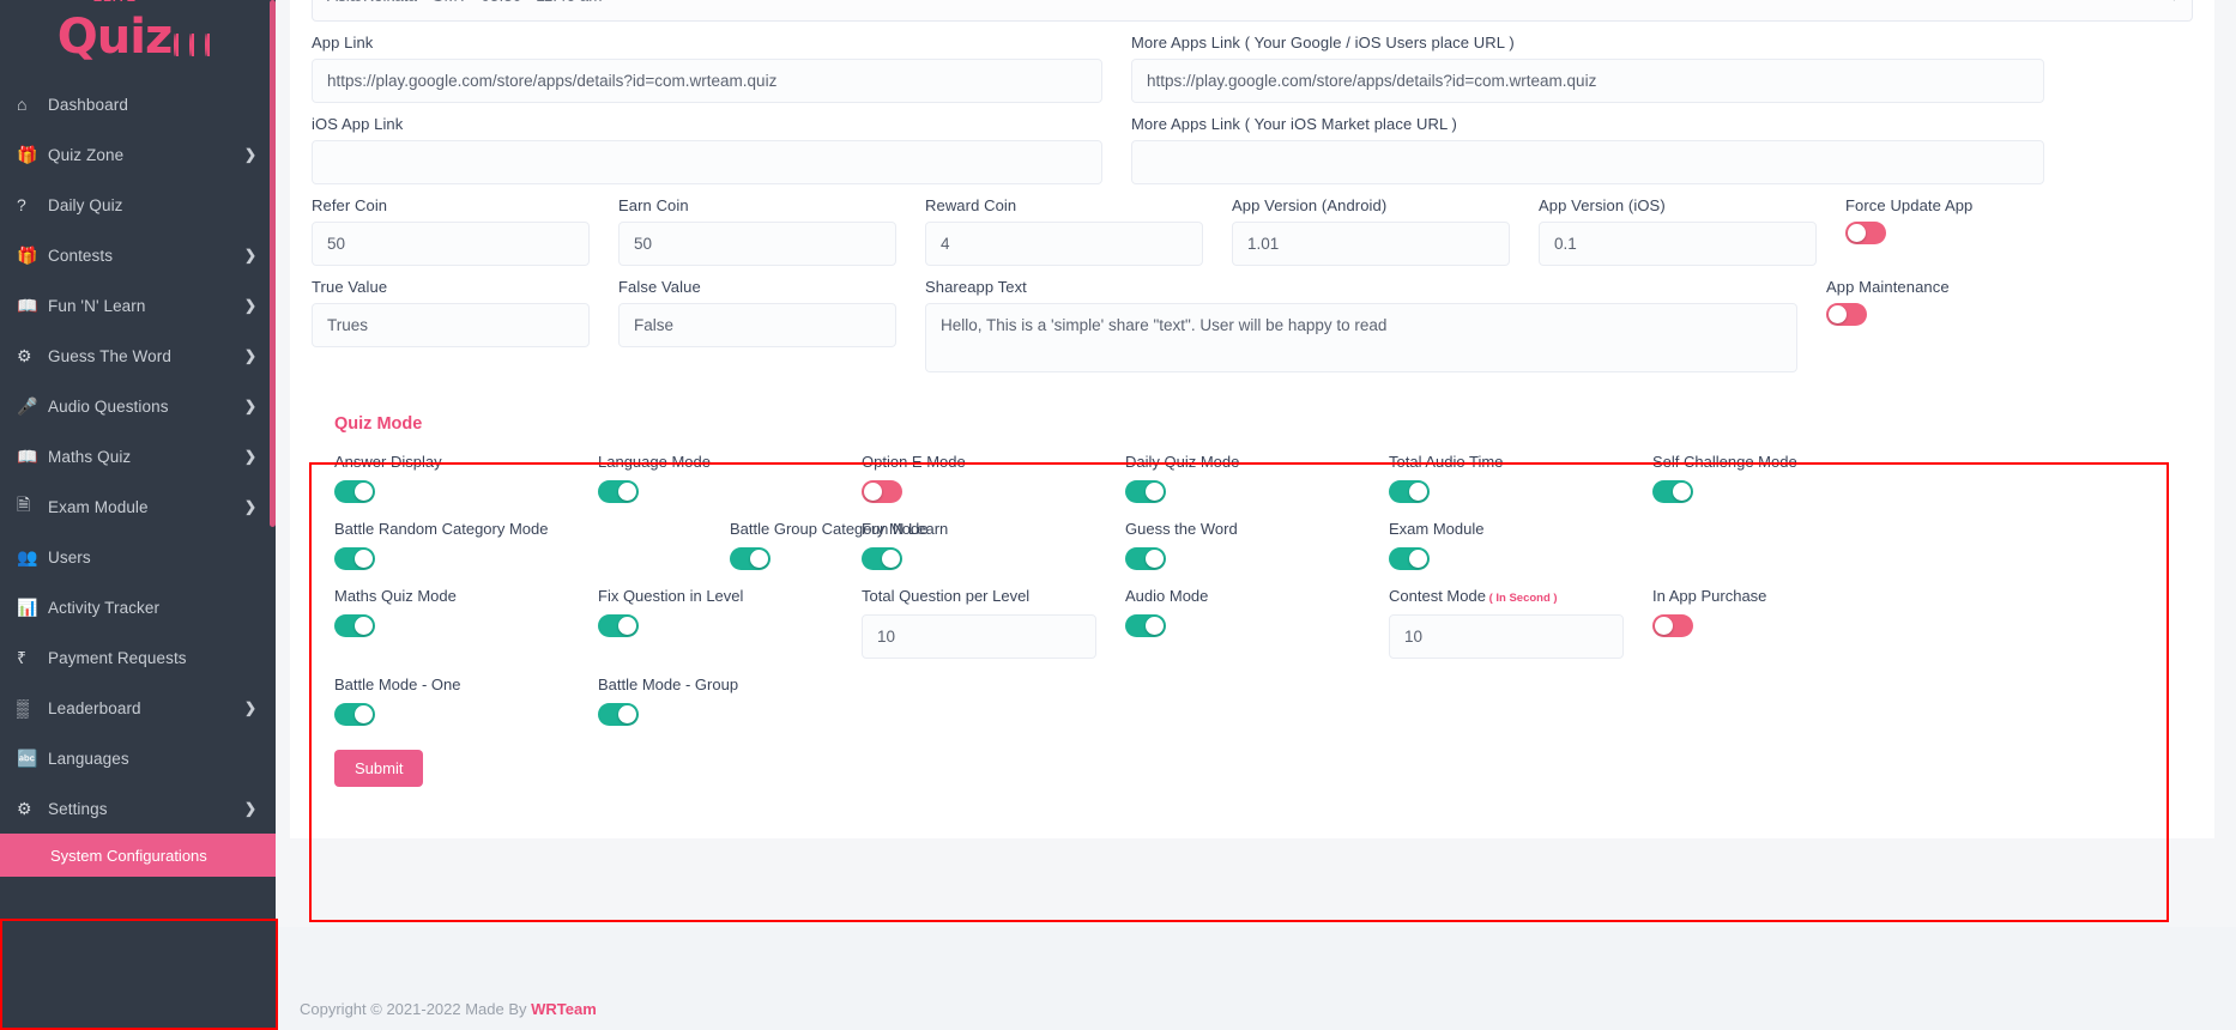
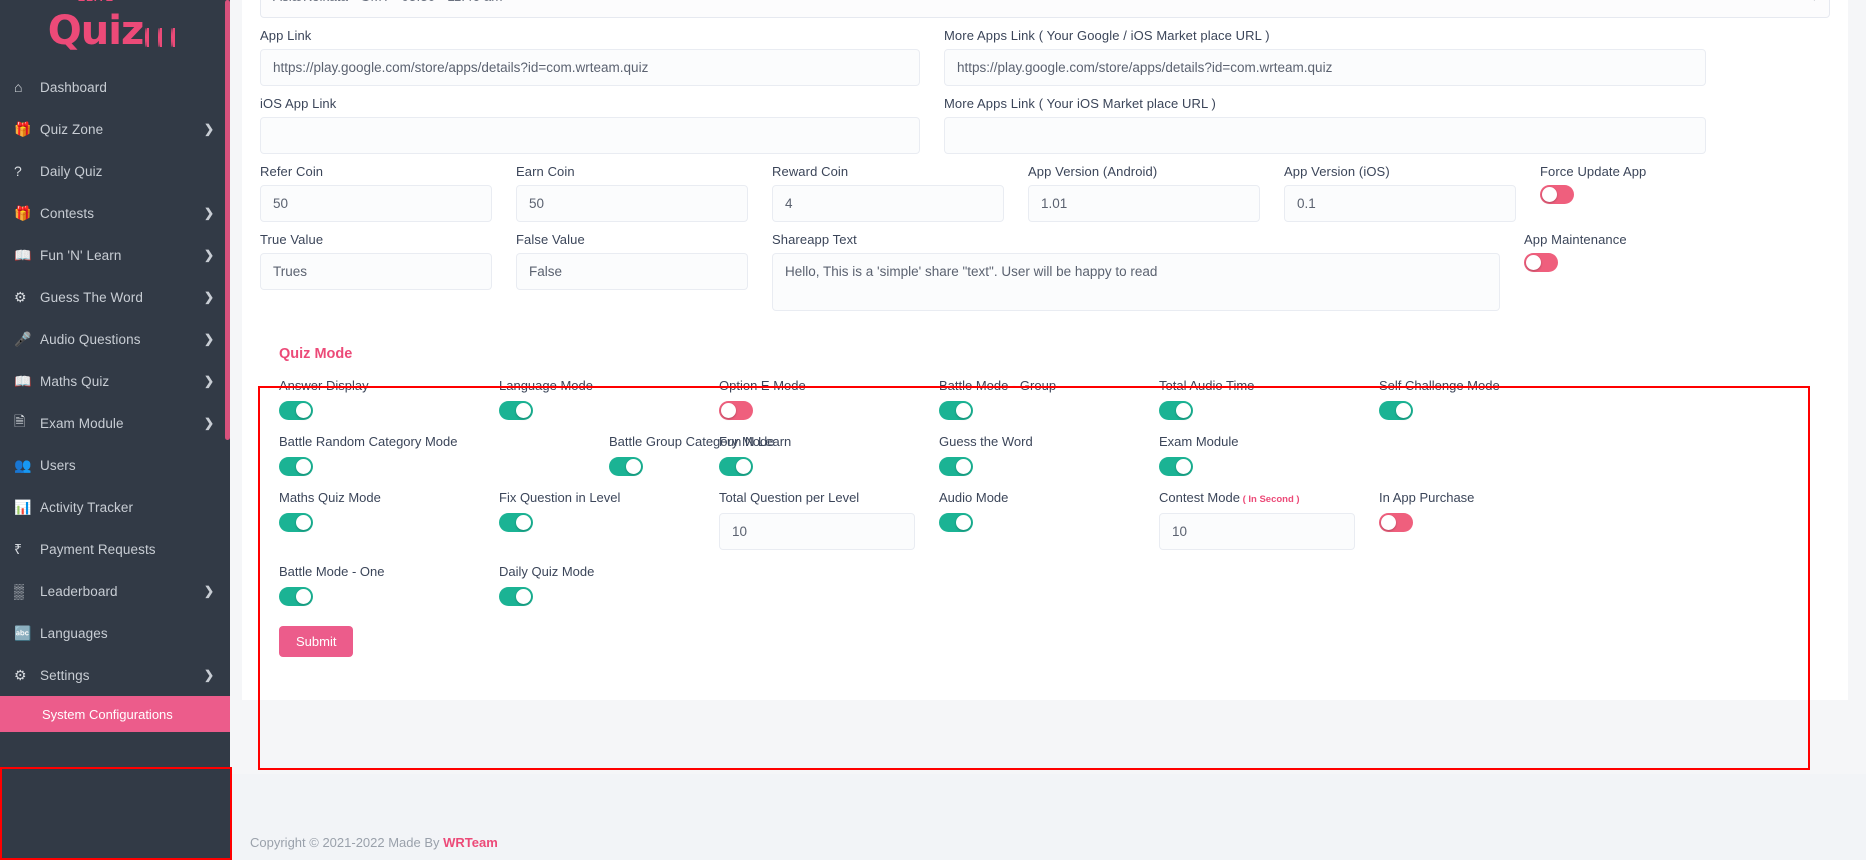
  Quiz
  ⌂
  Dashboard
  🎁
  Quiz Zone
  ❯
  ?
  Daily Quiz
  🎁
  Contests
  ❯
  📖
  Fun 'N' Learn
  ❯
  ⚙
  Guess The Word
  ❯
  🎤
  Audio Questions
  ❯
  📖
  Maths Quiz
  ❯
  🗎
  Exam Module
  ❯
  👥
  Users
  📊
  Activity Tracker
  ₹
  Payment Requests
  ▒
  Leaderboard
  ❯
  🔤
  Languages
  ⚙
  Settings
  ❯
  System Configurations
  App Link
  https://play.google.com/store/apps/details?id=com.wrteam.quiz
- More Apps Link ( Your Google / iOS Users place URL )
+ More Apps Link ( Your Google / iOS Market place URL )
  https://play.google.com/store/apps/details?id=com.wrteam.quiz
  iOS App Link
  More Apps Link ( Your iOS Market place URL )
  Refer Coin
  50
  Earn Coin
  50
  Reward Coin
  4
  App Version (Android)
  1.01
  App Version (iOS)
  0.1
  Force Update App
  True Value
  Trues
  False Value
  False
  Shareapp Text
  Hello, This is a 'simple' share "text". User will be happy to read
  App Maintenance
  Quiz Mode
  Answer Display
  Language Mode
  Option E Mode
- Daily Quiz Mode
+ Battle Mode - Group
  Total Audio Time
  Self Challenge Mode
  Battle Random Category Mode
  Fun N Learn
  Guess the Word
  Exam Module
  Maths Quiz Mode
  Fix Question in Level
  Total Question per Level
  10
  Audio Mode
  Contest Mode ( In Second )
  10
  In App Purchase
  Battle Mode - One
- Battle Mode - Group
+ Daily Quiz Mode
  Submit
  Copyright © 2021-2022 Made By WRTeam
